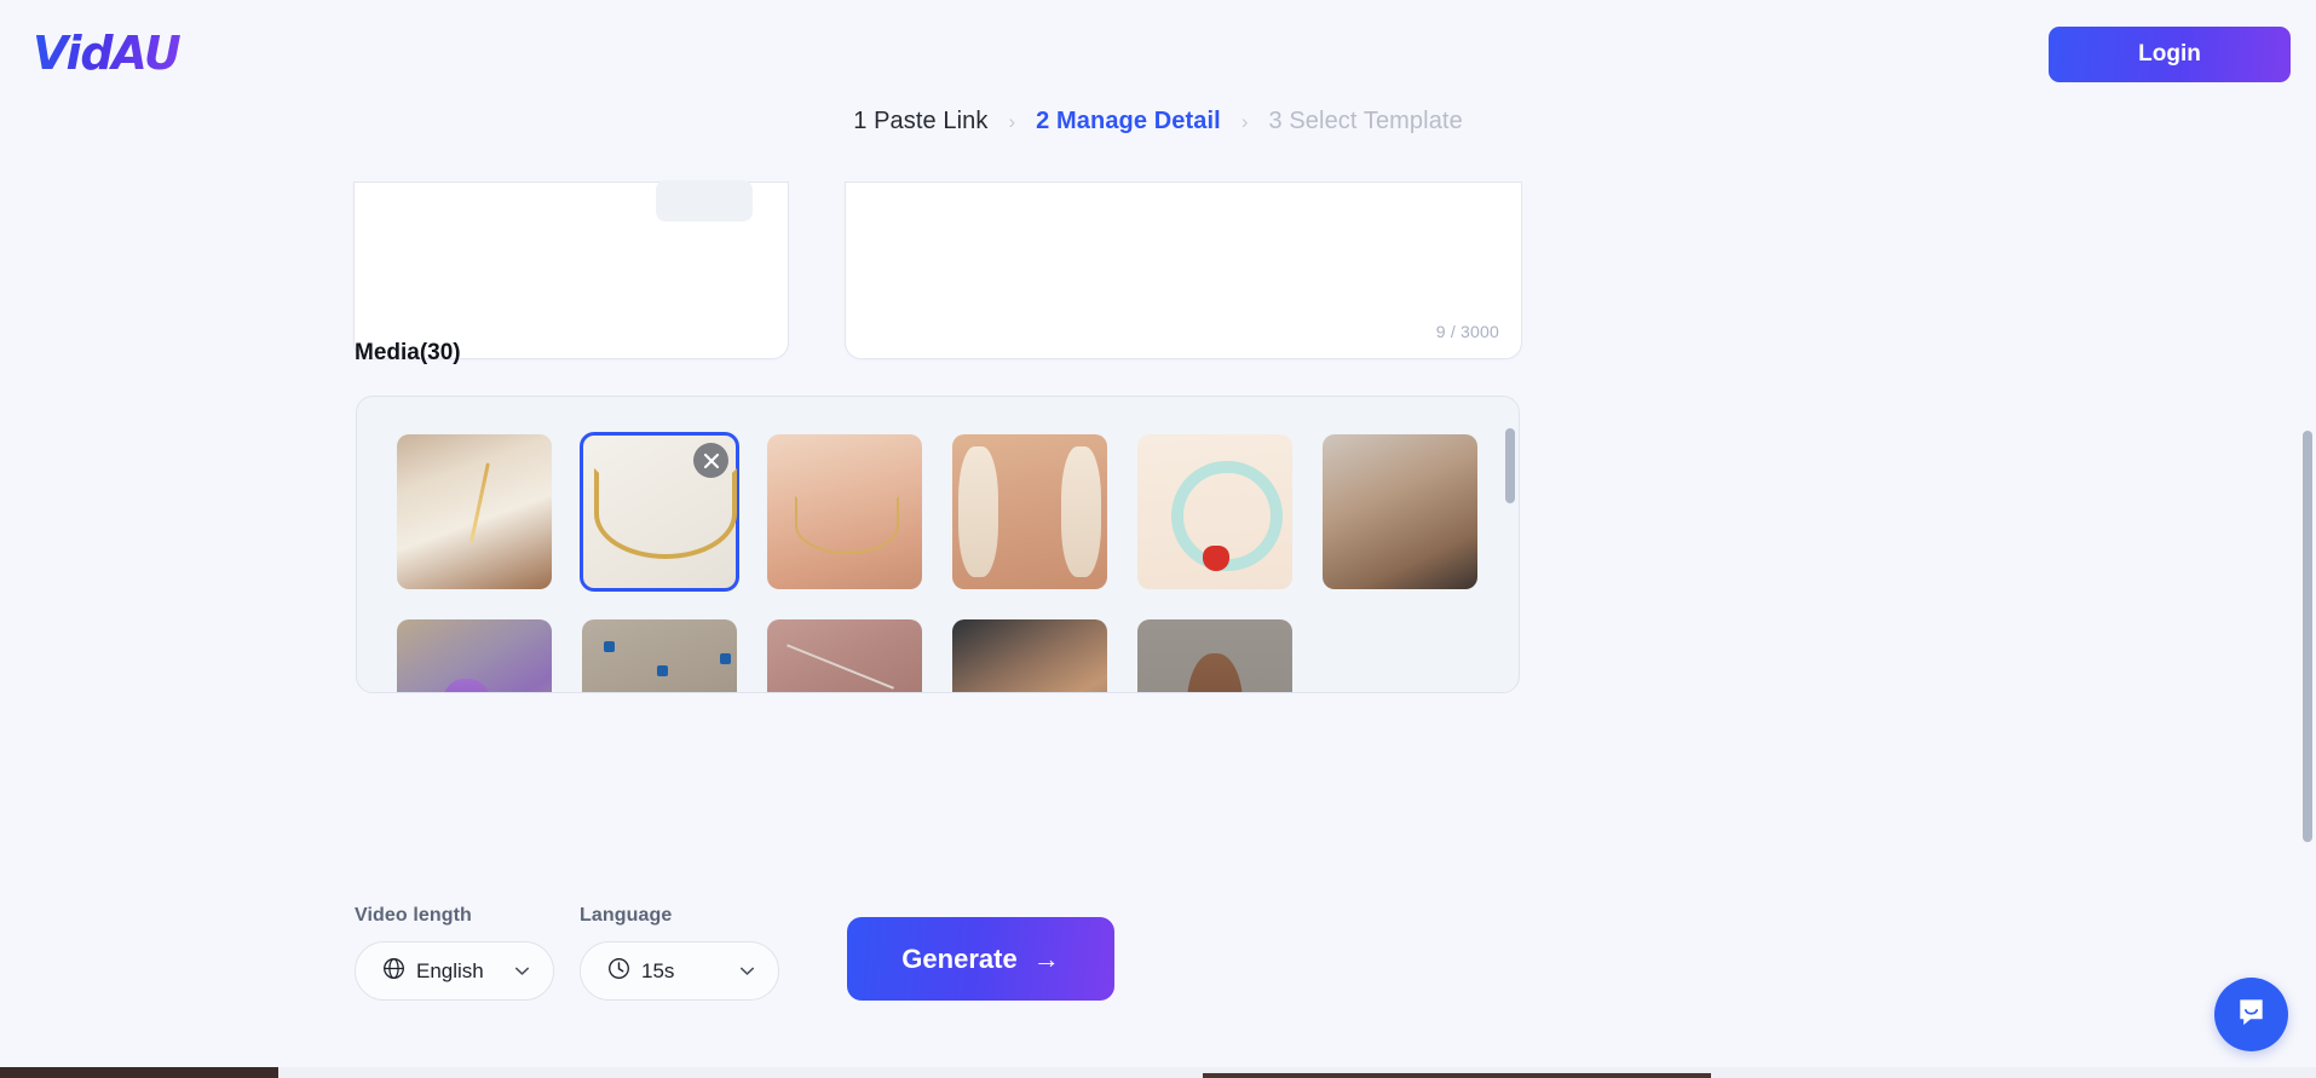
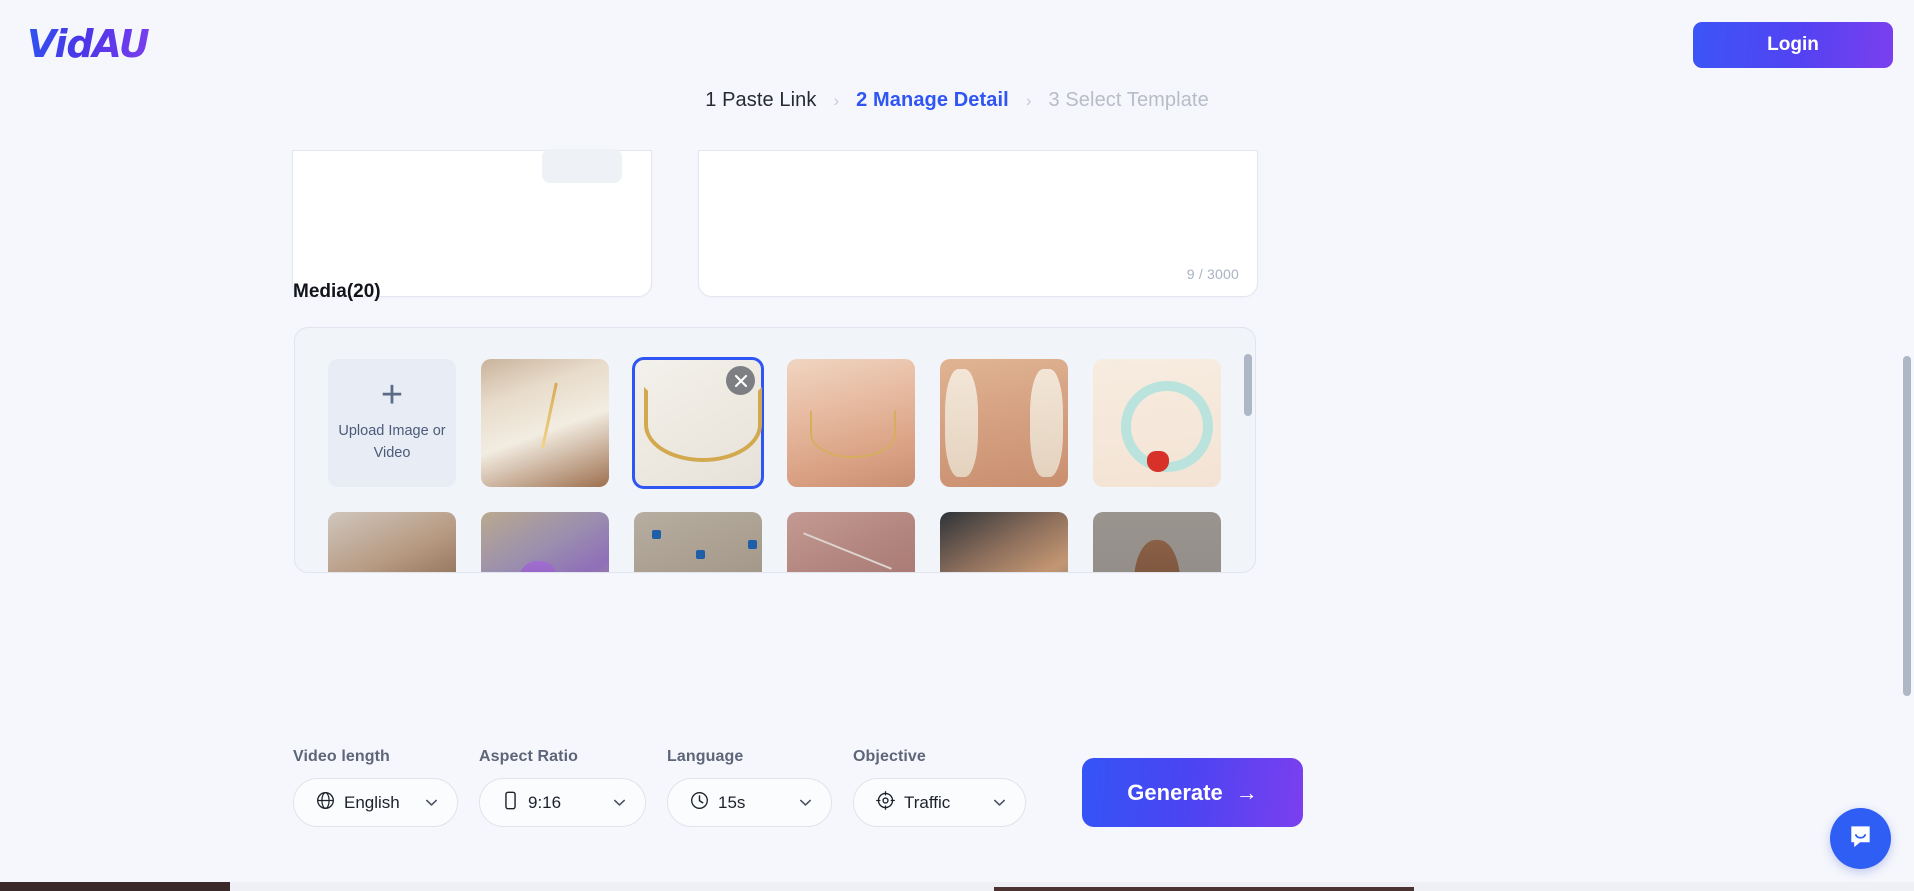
  VidAU
  Login
  1 Paste Link
  ›
  2 Manage Detail
  ›
  3 Select Template
  9 / 3000
- Media(30)
+ Media(20)
+ +
+ Upload Image or Video
  Video length
  English
+ Aspect Ratio
+ 9:16
  Language
  15s
+ Objective
+ Traffic
  Generate
  →
